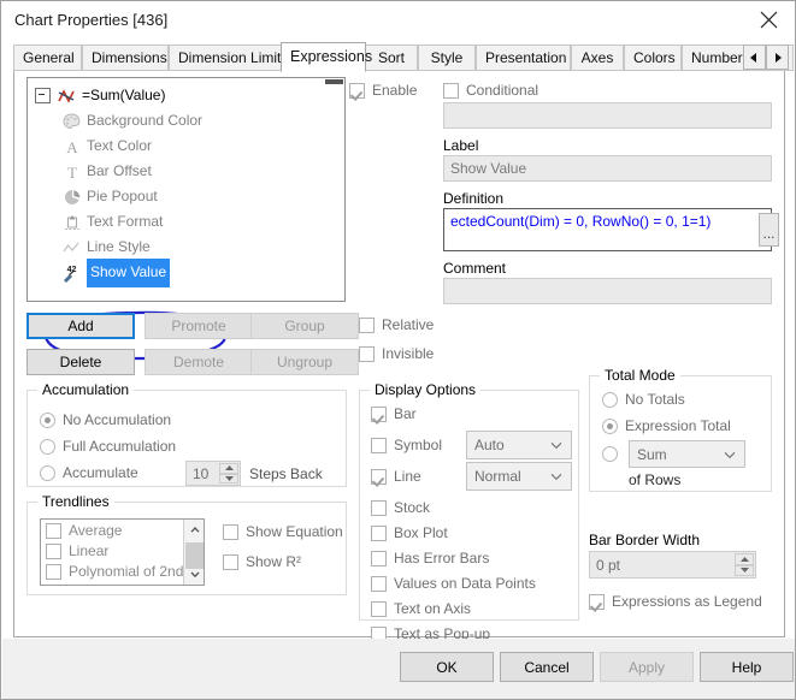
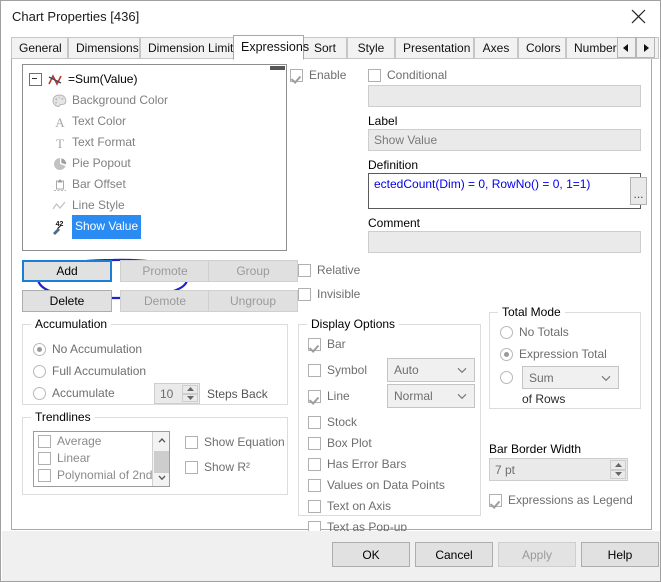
  Chart Properties [436]
  General
  Dimensions
  Dimension Limit
  Expressions
  Sort
  Style
  Presentation
  Axes
  Colors
  Number
  =Sum(Value)
  Background Color
  A
  Text Color
  T
- Bar Offset
+ Text Format
  Pie Popout
- Text Format
+ Bar Offset
  Line Style
  Show Value
  Add
  Promote
  Group
  Delete
  Demote
  Ungroup
  Accumulation
  No Accumulation
  Full Accumulation
  Accumulate
  10
  Steps Back
  Trendlines
  Average
  Linear
  Polynomial of 2nd
  Show Equation
  Show R²
  Enable
  Conditional
  Label
  Show Value
  Definition
  ectedCount(Dim) = 0, RowNo() = 0, 1=1)
  ...
  Comment
  Relative
  Invisible
  Display Options
  Bar
  Symbol
  Auto
  Line
  Normal
  Stock
  Box Plot
  Has Error Bars
  Values on Data Points
  Text on Axis
  Text as Pop-up
  Total Mode
  No Totals
  Expression Total
  Sum
  of Rows
  Bar Border Width
- 0 pt
+ 7 pt
  Expressions as Legend
  OK
  Cancel
  Apply
  Help
